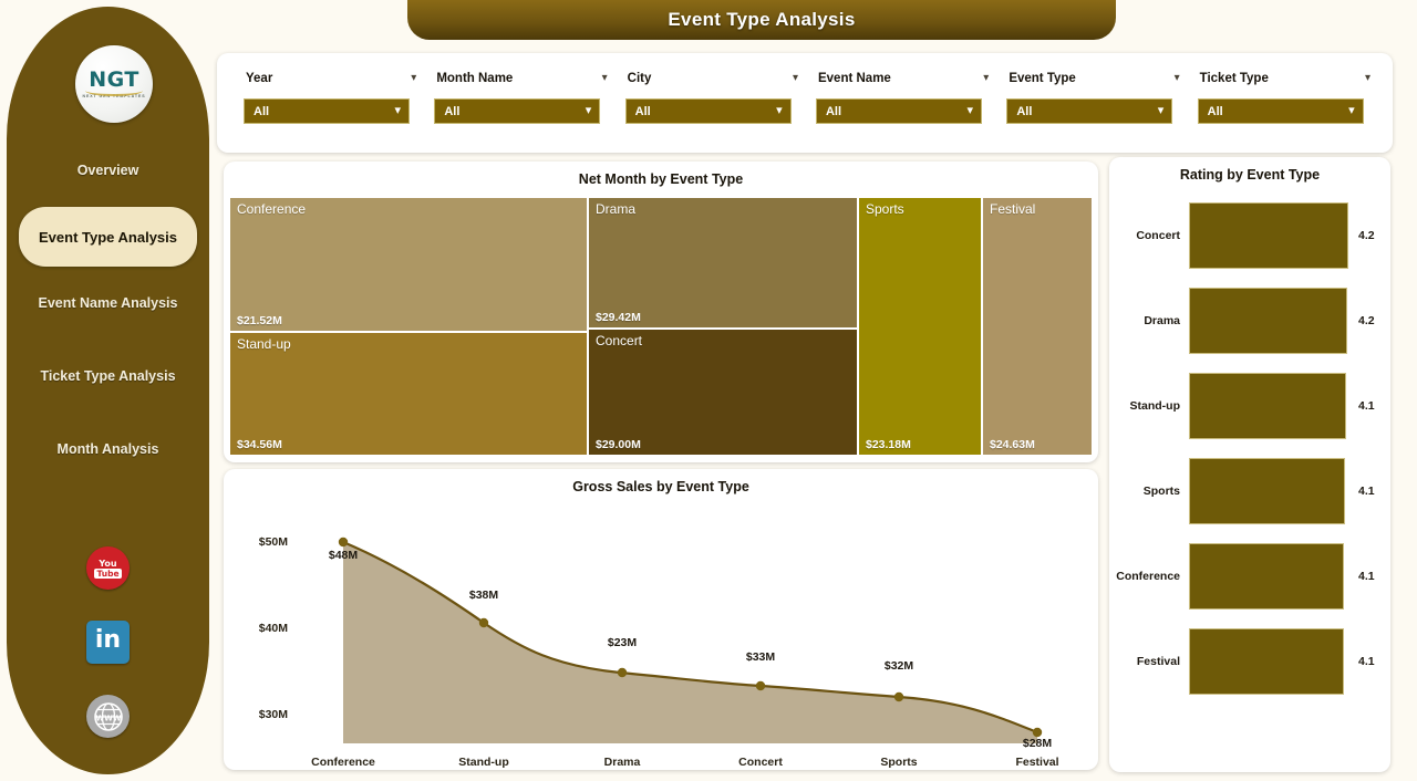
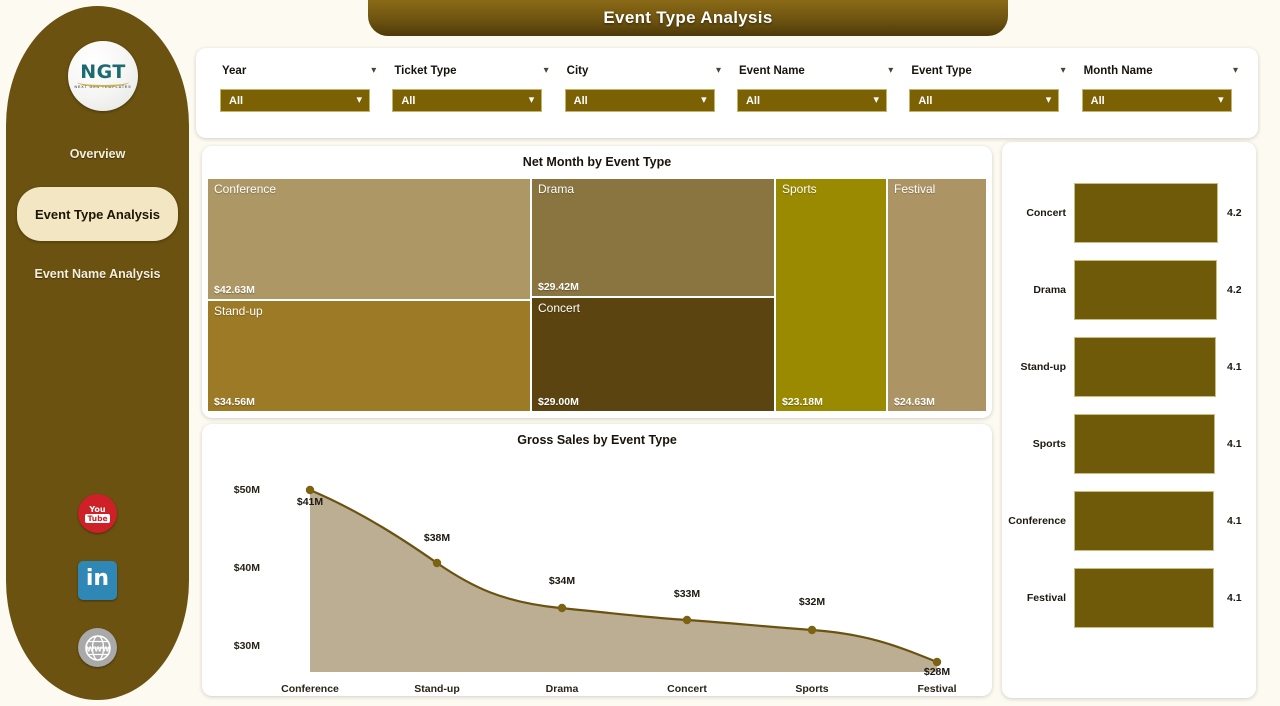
  NGT
  Overview
  Event Type Analysis
  Event Name Analysis
- Ticket Type Analysis
- Month Analysis
  You
  Tube
  in
  WWW
  Event Type Analysis
  Year
  ▾
  All
  ▾
- Month Name
+ Ticket Type
  ▾
  All
  ▾
  City
  ▾
  All
  ▾
  Event Name
  ▾
  All
  ▾
  Event Type
  ▾
  All
  ▾
- Ticket Type
+ Month Name
  ▾
  All
  ▾
  Net Month by Event Type
  Conference
- $21.52M
+ $42.63M
  Stand-up
  $34.56M
  Drama
  $29.42M
  Concert
  $29.00M
  Sports
  $23.18M
  Festival
  $24.63M
  Gross Sales by Event Type
  $50M
  $40M
  $30M
- $48M
+ $41M
  $38M
- $23M
+ $34M
  $33M
  $32M
  $28M
  Conference
  Stand-up
  Drama
  Concert
  Sports
  Festival
- Rating by Event Type
  Concert
  4.2
  Drama
  4.2
  Stand-up
  4.1
  Sports
  4.1
  Conference
  4.1
  Festival
  4.1
